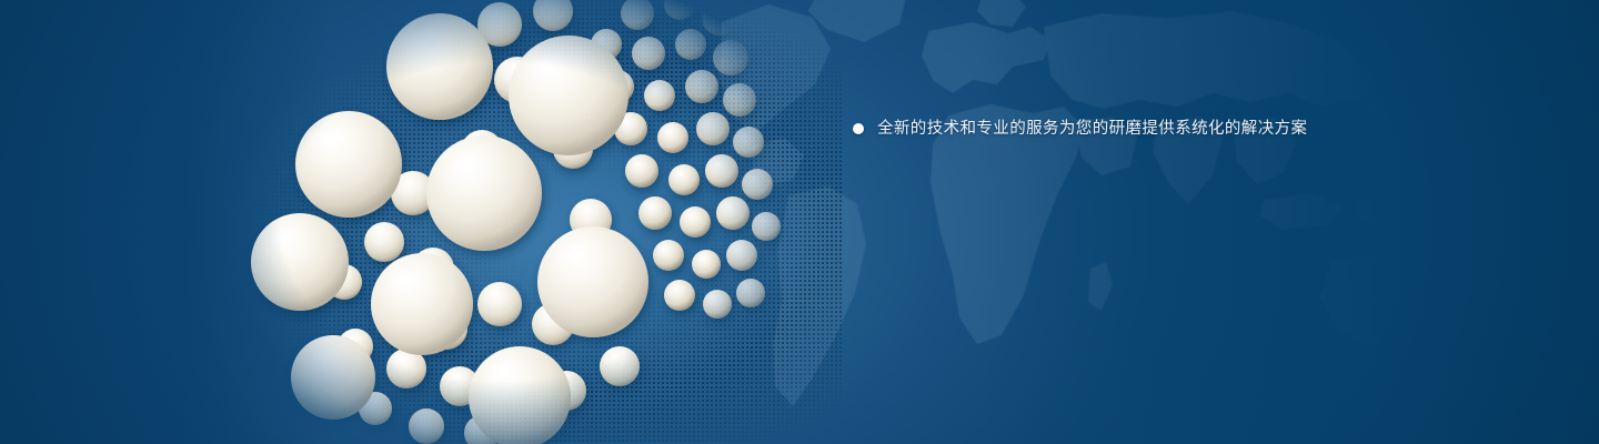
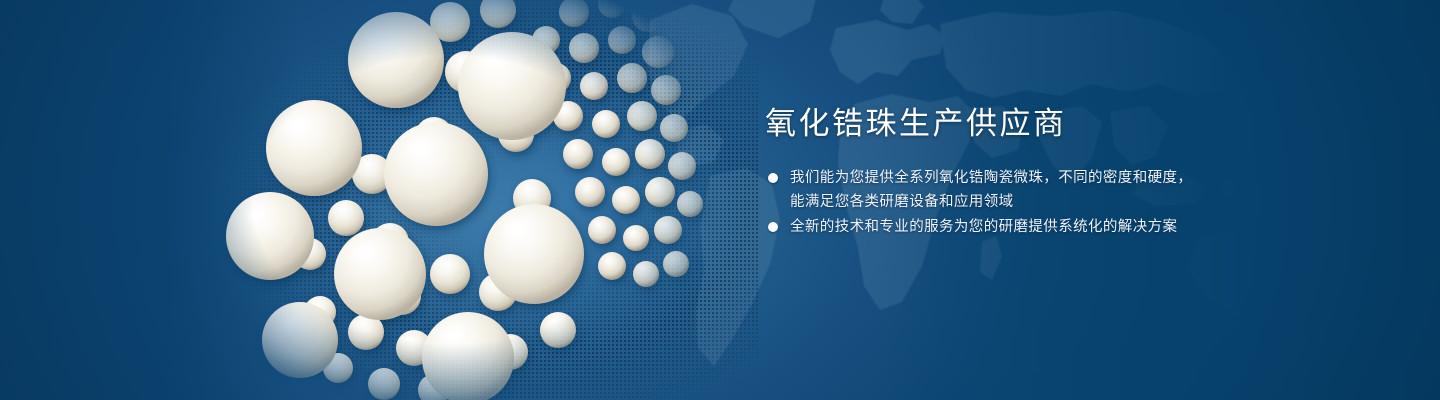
+ 氧化锆珠生产供应商
+ 我们能为您提供全系列氧化锆陶瓷微珠，不同的密度和硬度，
+ 能满足您各类研磨设备和应用领域
  全新的技术和专业的服务为您的研磨提供系统化的解决方案
